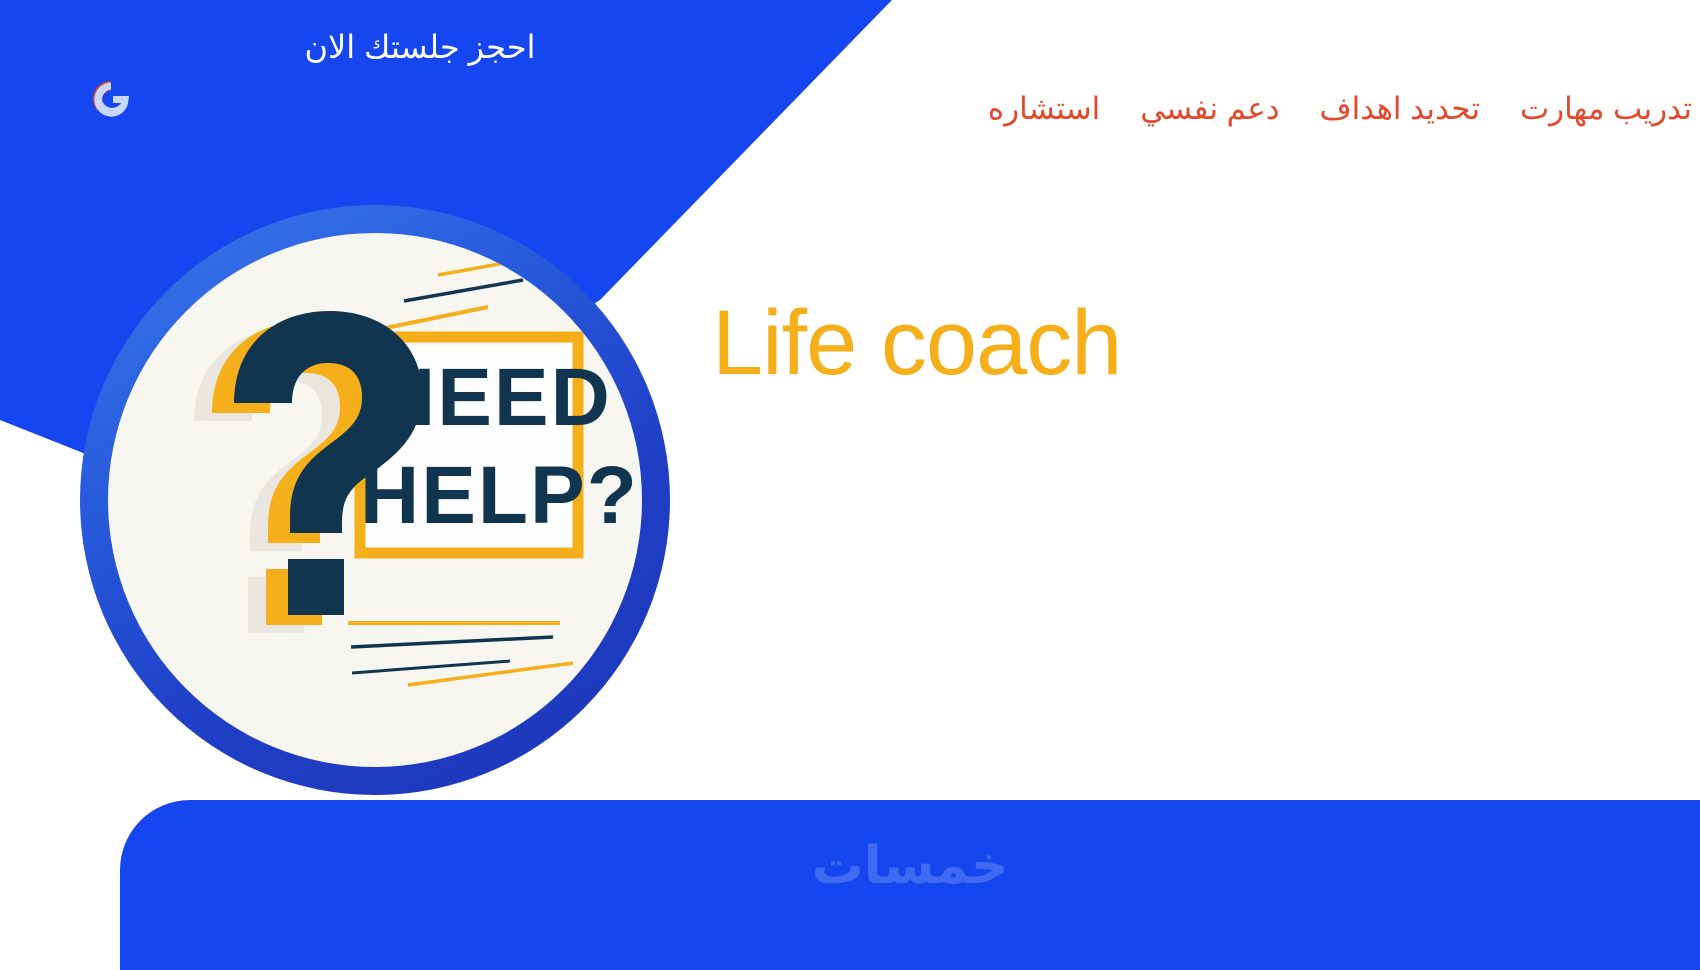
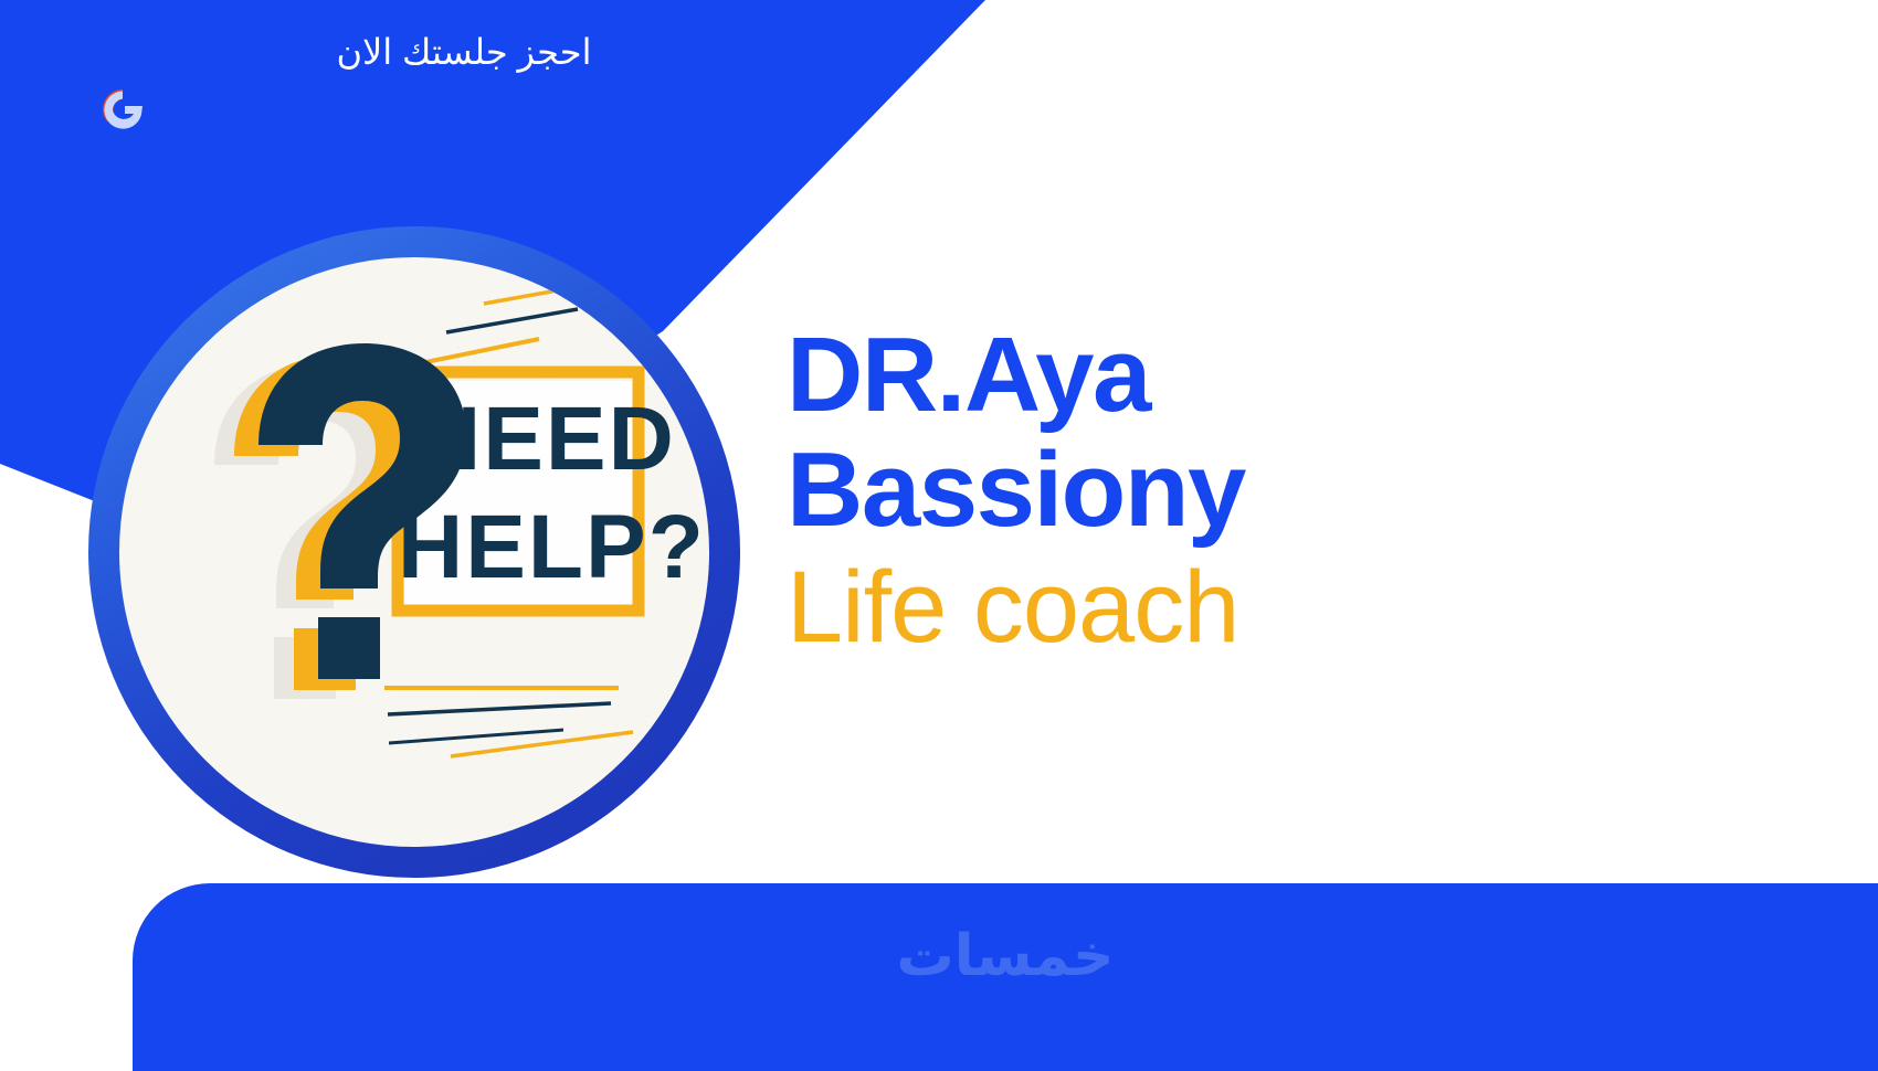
  احجز جلستك الان
- تدريب مهارت
- تحديد اهداف
- دعم نفسي
- استشاره
  EED
  HELP?
+ DR.Aya
+ Bassiony
  Life coach
  خمسات
